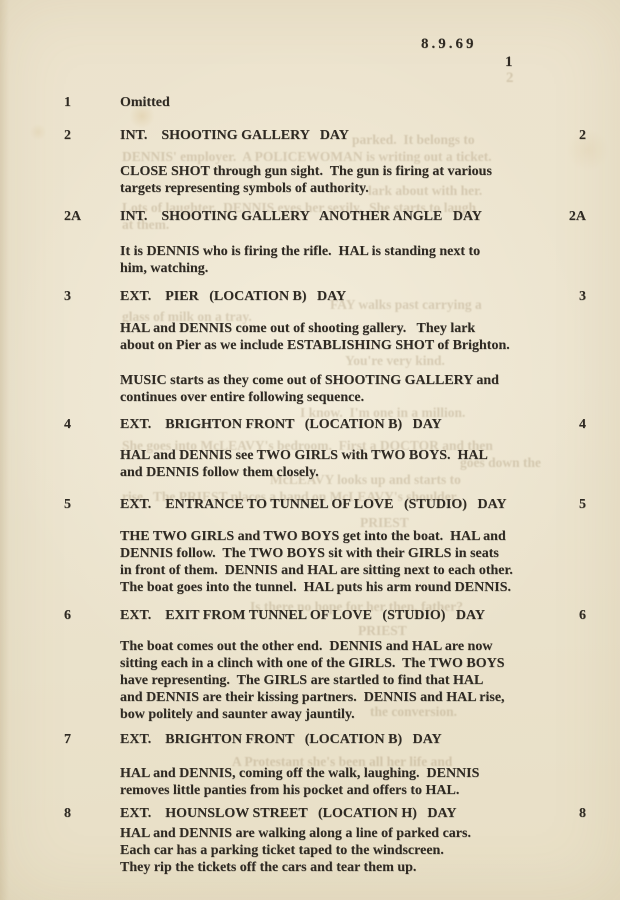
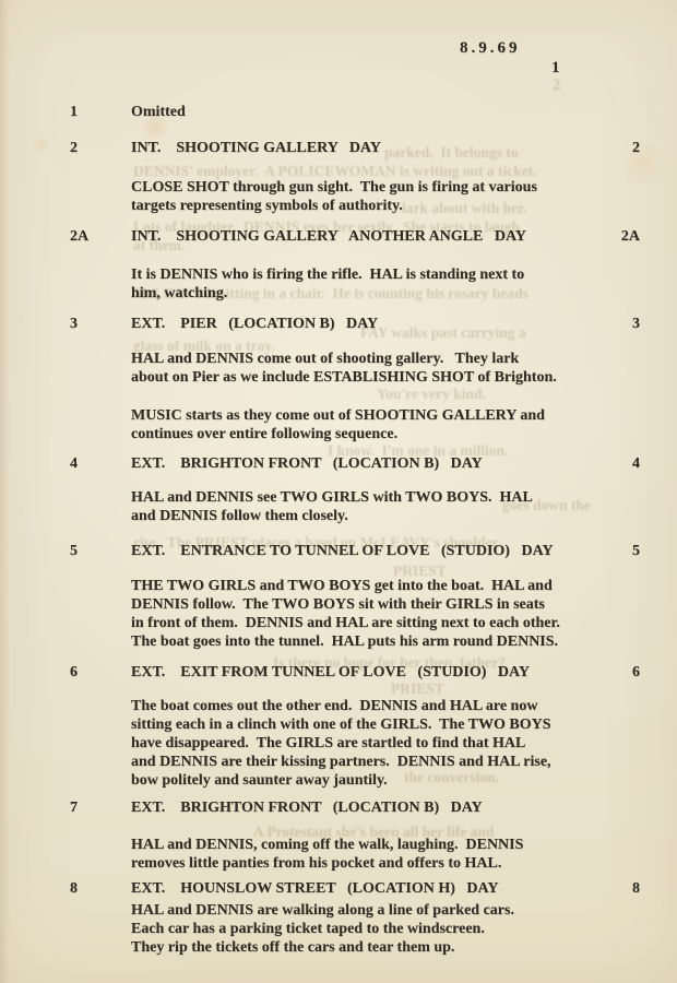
  2
  parked. It belongs to
  DENNIS' employer. A POLICEWOMAN is writing out a ticket.
  lark about with her.
  Lots of laughter. DENNIS eyes her sexily. She starts to laugh
  at them.
+ McLEAVY is sitting in a chair. He is counting his rosary beads
  FAY walks past carrying a
  glass of milk on a tray.
  You're very kind.
  I know. I'm one in a million.
- She goes into McLEAVY's bedroom. First a DOCTOR and then
  goes down the
- McLEAVY looks up and starts to
  rise. The PRIEST places a hand on McLEAVY's shoulder.
  PRIEST
  Is there no hope for her then, father?
  PRIEST
  the conversion.
  A Protestant she's been all her life and
  8.9.69
  1
  1
  Omitted
  2
  INT. SHOOTING GALLERY DAY
  2
  CLOSE SHOT through gun sight. The gun is firing at various
  targets representing symbols of authority.
  2A
  INT. SHOOTING GALLERY ANOTHER ANGLE DAY
  2A
  It is DENNIS who is firing the rifle. HAL is standing next to
  him, watching.
  3
  EXT. PIER (LOCATION B) DAY
  3
  HAL and DENNIS come out of shooting gallery. They lark
  about on Pier as we include ESTABLISHING SHOT of Brighton.
  MUSIC starts as they come out of SHOOTING GALLERY and
  continues over entire following sequence.
  4
  EXT. BRIGHTON FRONT (LOCATION B) DAY
  4
  HAL and DENNIS see TWO GIRLS with TWO BOYS. HAL
  and DENNIS follow them closely.
  5
  EXT. ENTRANCE TO TUNNEL OF LOVE (STUDIO) DAY
  5
  THE TWO GIRLS and TWO BOYS get into the boat. HAL and
  DENNIS follow. The TWO BOYS sit with their GIRLS in seats
  in front of them. DENNIS and HAL are sitting next to each other.
  The boat goes into the tunnel. HAL puts his arm round DENNIS.
  6
  EXT. EXIT FROM TUNNEL OF LOVE (STUDIO) DAY
  6
  The boat comes out the other end. DENNIS and HAL are now
  sitting each in a clinch with one of the GIRLS. The TWO BOYS
- have representing. The GIRLS are startled to find that HAL
+ have disappeared. The GIRLS are startled to find that HAL
  and DENNIS are their kissing partners. DENNIS and HAL rise,
  bow politely and saunter away jauntily.
  7
  EXT. BRIGHTON FRONT (LOCATION B) DAY
  HAL and DENNIS, coming off the walk, laughing. DENNIS
  removes little panties from his pocket and offers to HAL.
  8
  EXT. HOUNSLOW STREET (LOCATION H) DAY
  8
  HAL and DENNIS are walking along a line of parked cars.
  Each car has a parking ticket taped to the windscreen.
  They rip the tickets off the cars and tear them up.
